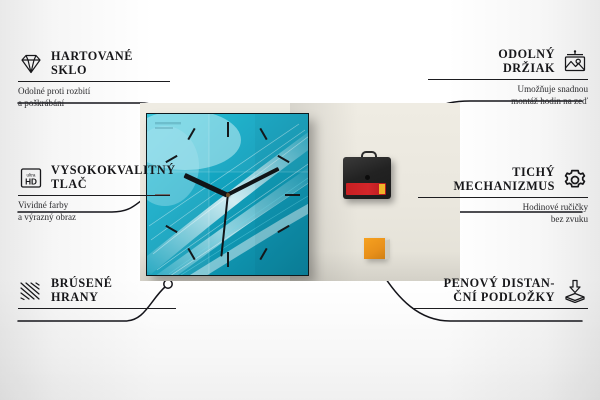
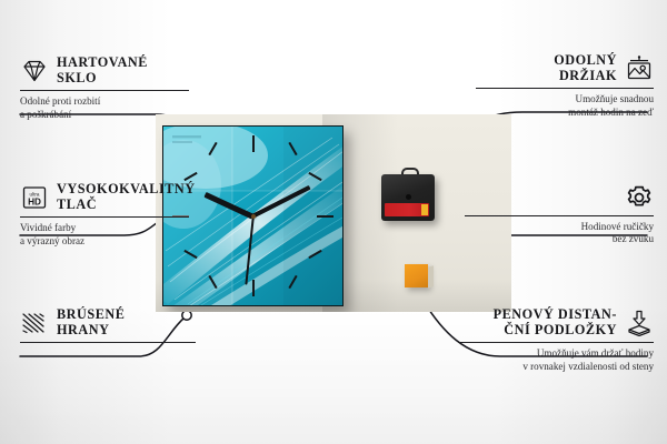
  HARTOVANÉ
  SKLO
  Odolné proti rozbití
  a poškrábání
  HD
  VYSOKOKVALITNÝ
  TLAČ
  Vividné farby
  a výrazný obraz
  BRÚSENÉ
  HRANY
  ODOLNÝ
  DRŽIAK
  Umožňuje snadnou
  montáž hodin na zeď
- TICHÝ
- MECHANIZMUS
  Hodinové ručičky
  bez zvuku
  PENOVÝ DISTAN-
  ČNÍ PODLOŽKY
+ Umožňuje vám držať hodiny
+ v rovnakej vzdialenosti od steny
